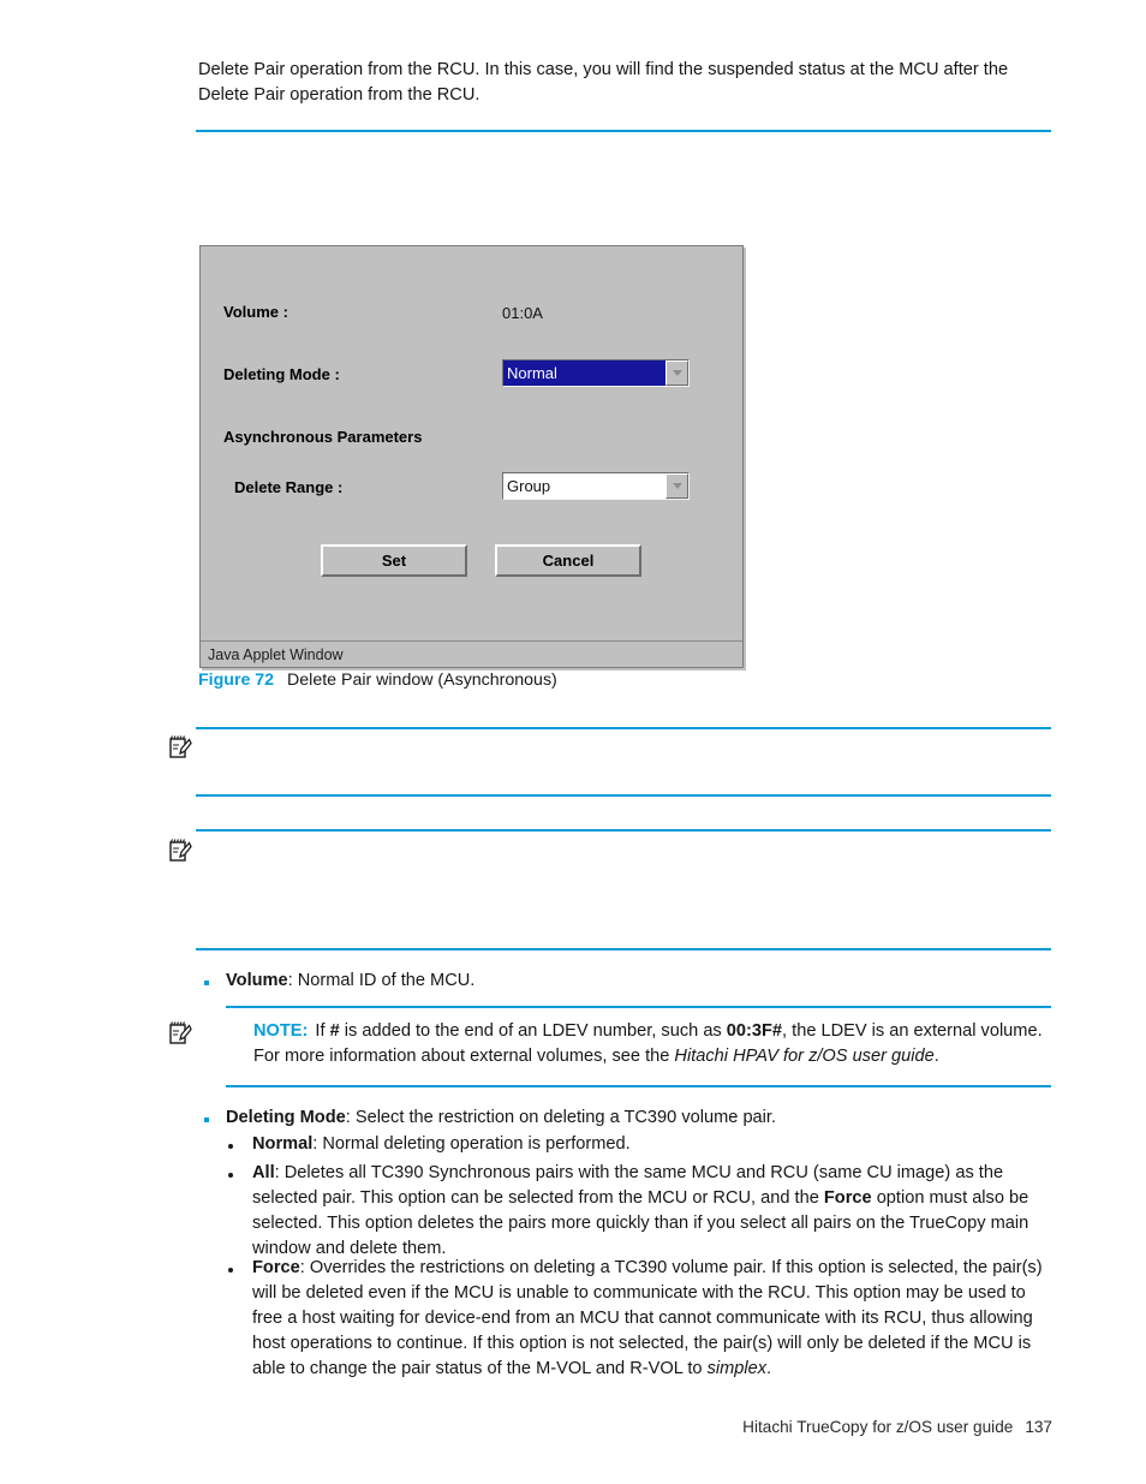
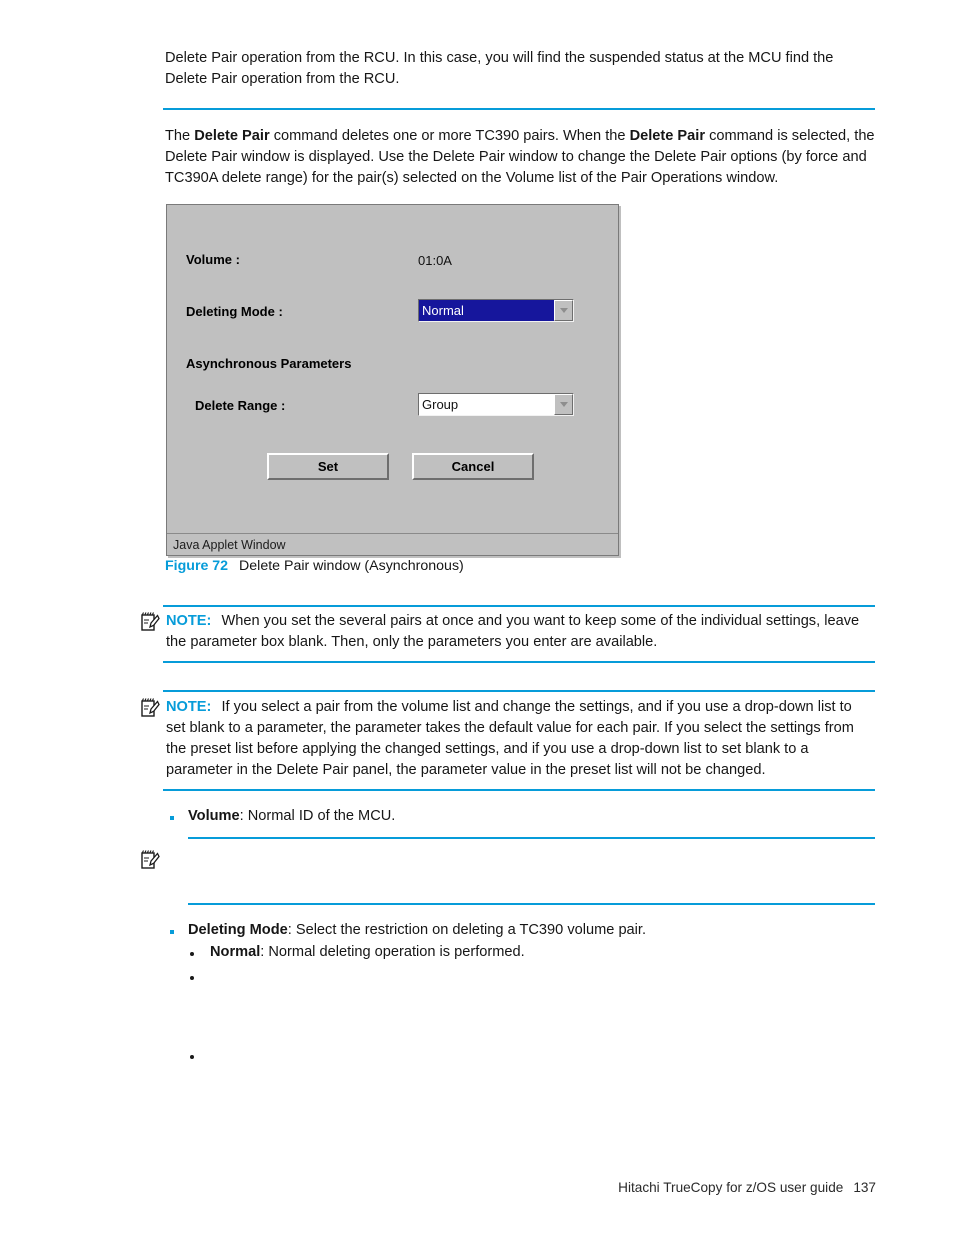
- Delete Pair operation from the RCU. In this case, you will find the suspended status at the MCU after the Delete Pair operation from the RCU.
+ Delete Pair operation from the RCU. In this case, you will find the suspended status at the MCU find the Delete Pair operation from the RCU.
+ The Delete Pair command deletes one or more TC390 pairs. When the Delete Pair command is selected, the Delete Pair window is displayed. Use the Delete Pair window to change the Delete Pair options (by force and TC390A delete range) for the pair(s) selected on the Volume list of the Pair Operations window.
  Volume :
  01:0A
  Deleting Mode :
  Normal
  Asynchronous Parameters
  Delete Range :
  Group
  Set
  Cancel
  Java Applet Window
  Figure 72 Delete Pair window (Asynchronous)
+ NOTE: When you set the several pairs at once and you want to keep some of the individual settings, leave the parameter box blank. Then, only the parameters you enter are available.
+ NOTE: If you select a pair from the volume list and change the settings, and if you use a drop-down list to set blank to a parameter, the parameter takes the default value for each pair. If you select the settings from the preset list before applying the changed settings, and if you use a drop-down list to set blank to a parameter in the Delete Pair panel, the parameter value in the preset list will not be changed.
  Volume: Normal ID of the MCU.
- NOTE: If # is added to the end of an LDEV number, such as 00:3F#, the LDEV is an external volume. For more information about external volumes, see the Hitachi HPAV for z/OS user guide.
  Deleting Mode: Select the restriction on deleting a TC390 volume pair.
  Normal: Normal deleting operation is performed.
- All: Deletes all TC390 Synchronous pairs with the same MCU and RCU (same CU image) as the selected pair. This option can be selected from the MCU or RCU, and the Force option must also be selected. This option deletes the pairs more quickly than if you select all pairs on the TrueCopy main window and delete them.
- Force: Overrides the restrictions on deleting a TC390 volume pair. If this option is selected, the pair(s) will be deleted even if the MCU is unable to communicate with the RCU. This option may be used to free a host waiting for device-end from an MCU that cannot communicate with its RCU, thus allowing host operations to continue. If this option is not selected, the pair(s) will only be deleted if the MCU is able to change the pair status of the M-VOL and R-VOL to simplex.
  Hitachi TrueCopy for z/OS user guide 137
